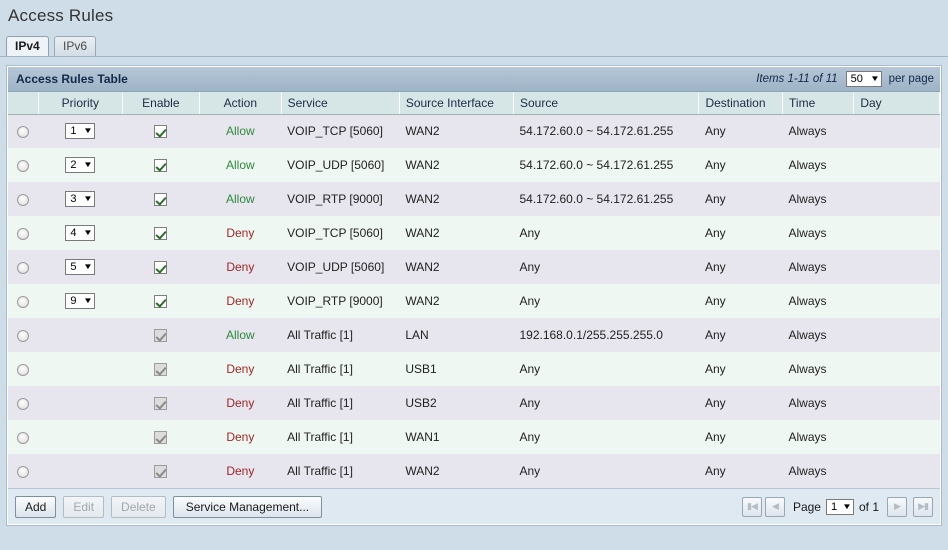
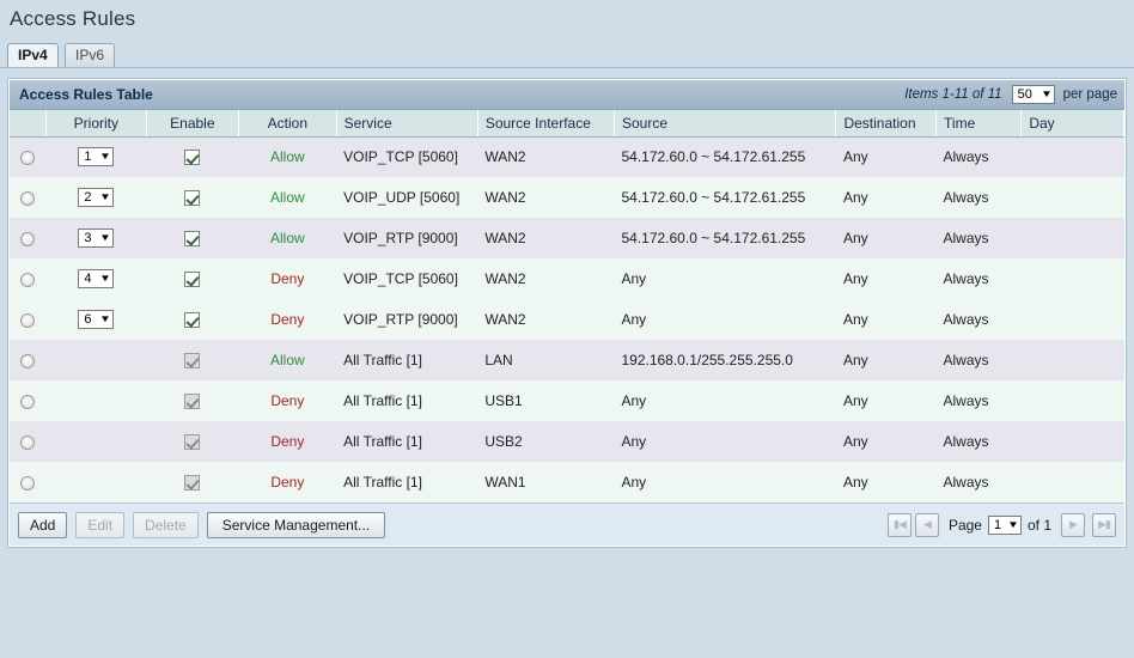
  Access Rules
  IPv4 IPv6
  Access Rules Table
  Items 1-11 of 11
  50
  ▼
  per page
  	Priority	Enable	Action	Service	Source Interface	Source	Destination	Time	Day
  	1 ▼		Allow	VOIP_TCP [5060]	WAN2	54.172.60.0 ~ 54.172.61.255	Any	Always
  	2 ▼		Allow	VOIP_UDP [5060]	WAN2	54.172.60.0 ~ 54.172.61.255	Any	Always
  	3 ▼		Allow	VOIP_RTP [9000]	WAN2	54.172.60.0 ~ 54.172.61.255	Any	Always
  	4 ▼		Deny	VOIP_TCP [5060]	WAN2	Any	Any	Always
- 	5 ▼		Deny	VOIP_UDP [5060]	WAN2	Any	Any	Always
- 	9 ▼		Deny	VOIP_RTP [9000]	WAN2	Any	Any	Always
+ 	6 ▼		Deny	VOIP_RTP [9000]	WAN2	Any	Any	Always
  			Allow	All Traffic [1]	LAN	192.168.0.1/255.255.255.0	Any	Always
  			Deny	All Traffic [1]	USB1	Any	Any	Always
  			Deny	All Traffic [1]	USB2	Any	Any	Always
  			Deny	All Traffic [1]	WAN1	Any	Any	Always
- 			Deny	All Traffic [1]	WAN2	Any	Any	Always
  Add
  Edit
  Delete
  Service Management...
  ▮◀
  ◀
  Page
  1
  ▼
  of 1
  ▶
  ▶▮
